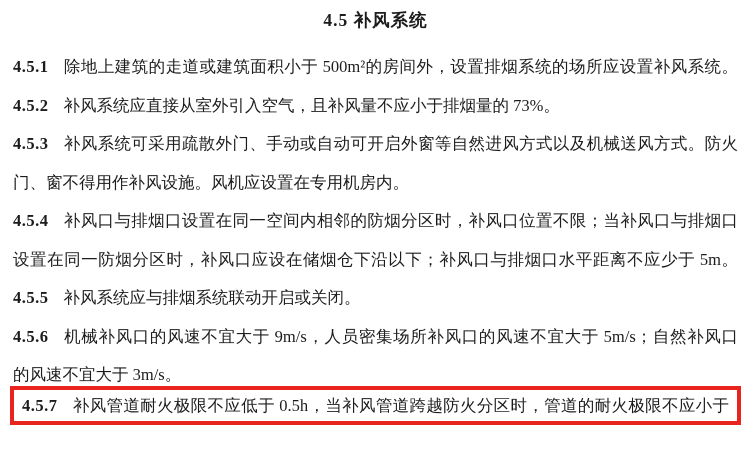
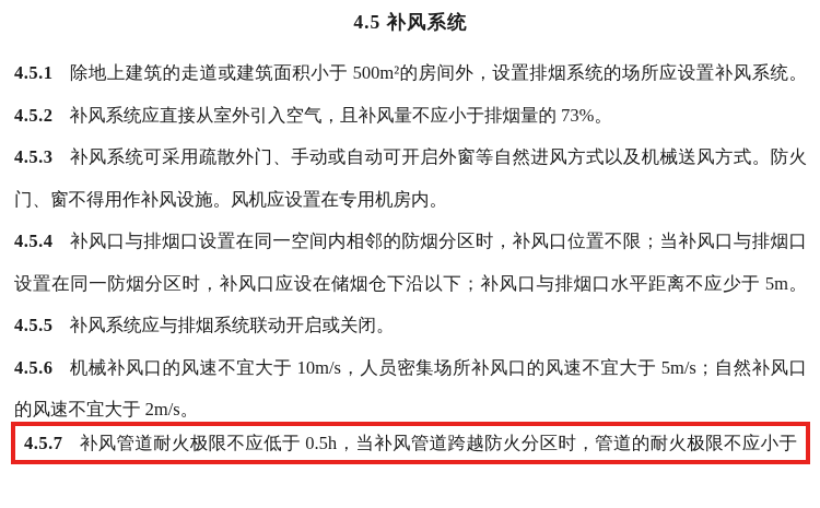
  4.5 补风系统
  4.5.1 除地上建筑的走道或建筑面积小于 500m²的房间外，设置排烟系统的场所应设置补风系统。
  4.5.2 补风系统应直接从室外引入空气，且补风量不应小于排烟量的 73%。
  4.5.3 补风系统可采用疏散外门、手动或自动可开启外窗等自然进风方式以及机械送风方式。防火
  门、窗不得用作补风设施。风机应设置在专用机房内。
  4.5.4 补风口与排烟口设置在同一空间内相邻的防烟分区时，补风口位置不限；当补风口与排烟口
  设置在同一防烟分区时，补风口应设在储烟仓下沿以下；补风口与排烟口水平距离不应少于 5m。
  4.5.5 补风系统应与排烟系统联动开启或关闭。
- 4.5.6 机械补风口的风速不宜大于 9m/s，人员密集场所补风口的风速不宜大于 5m/s；自然补风口
+ 4.5.6 机械补风口的风速不宜大于 10m/s，人员密集场所补风口的风速不宜大于 5m/s；自然补风口
- 的风速不宜大于 3m/s。
+ 的风速不宜大于 2m/s。
  4.5.7 补风管道耐火极限不应低于 0.5h，当补风管道跨越防火分区时，管道的耐火极限不应小于
